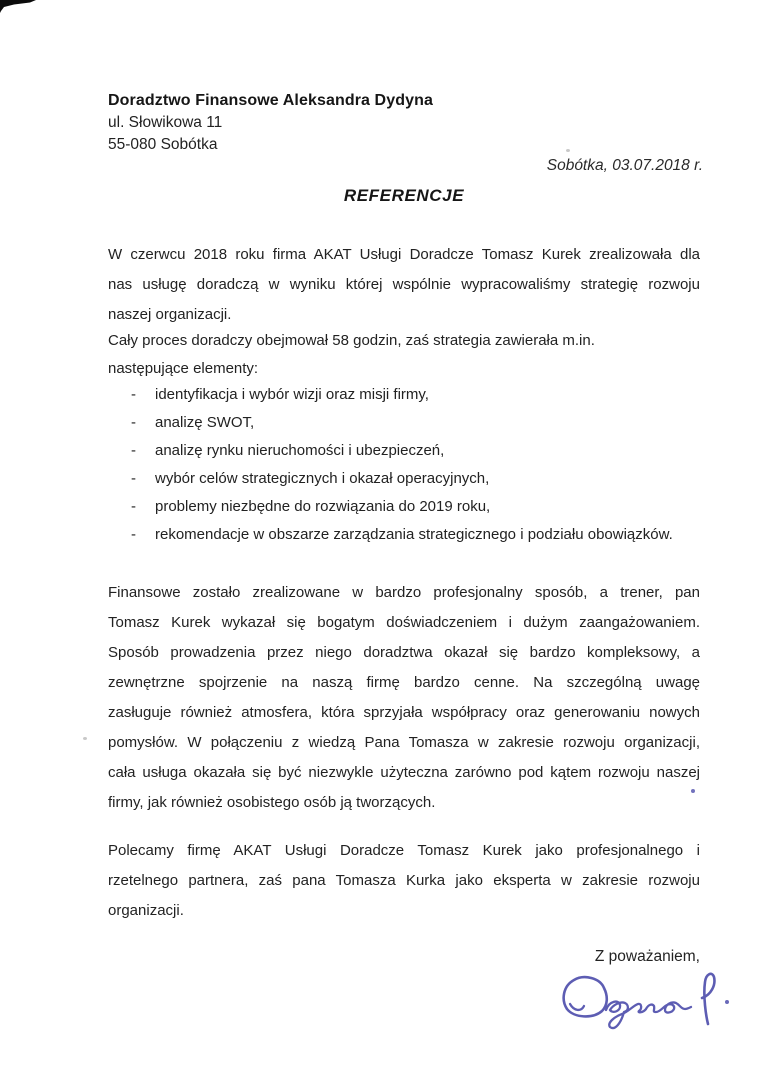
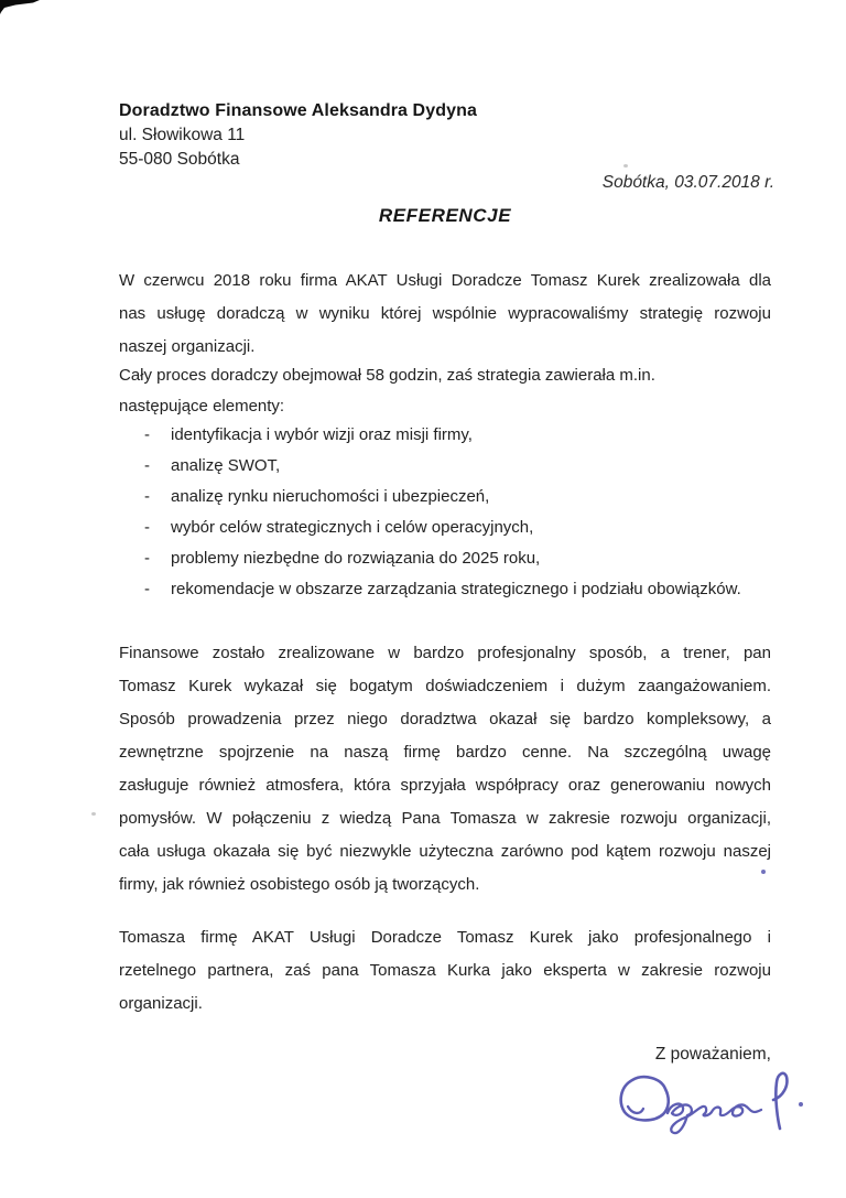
  Doradztwo Finansowe Aleksandra Dydyna
  ul. Słowikowa 11
  55-080 Sobótka
  Sobótka, 03.07.2018 r.
  REFERENCJE
  W czerwcu 2018 roku firma AKAT Usługi Doradcze Tomasz Kurek zrealizowała dla
  nas usługę doradczą w wyniku której wspólnie wypracowaliśmy strategię rozwoju
  naszej organizacji.
  Cały proces doradczy obejmował 58 godzin, zaś strategia zawierała m.in.
  następujące elementy:
  -
  identyfikacja i wybór wizji oraz misji firmy,
  -
  analizę SWOT,
  -
  analizę rynku nieruchomości i ubezpieczeń,
  -
- wybór celów strategicznych i okazał operacyjnych,
+ wybór celów strategicznych i celów operacyjnych,
  -
- problemy niezbędne do rozwiązania do 2019 roku,
+ problemy niezbędne do rozwiązania do 2025 roku,
  -
  rekomendacje w obszarze zarządzania strategicznego i podziału obowiązków.
  Finansowe zostało zrealizowane w bardzo profesjonalny sposób, a trener, pan
  Tomasz Kurek wykazał się bogatym doświadczeniem i dużym zaangażowaniem.
  Sposób prowadzenia przez niego doradztwa okazał się bardzo kompleksowy, a
  zewnętrzne spojrzenie na naszą firmę bardzo cenne. Na szczególną uwagę
  zasługuje również atmosfera, która sprzyjała współpracy oraz generowaniu nowych
  pomysłów. W połączeniu z wiedzą Pana Tomasza w zakresie rozwoju organizacji,
  cała usługa okazała się być niezwykle użyteczna zarówno pod kątem rozwoju naszej
  firmy, jak również osobistego osób ją tworzących.
- Polecamy firmę AKAT Usługi Doradcze Tomasz Kurek jako profesjonalnego i
+ Tomasza firmę AKAT Usługi Doradcze Tomasz Kurek jako profesjonalnego i
  rzetelnego partnera, zaś pana Tomasza Kurka jako eksperta w zakresie rozwoju
  organizacji.
  Z poważaniem,
